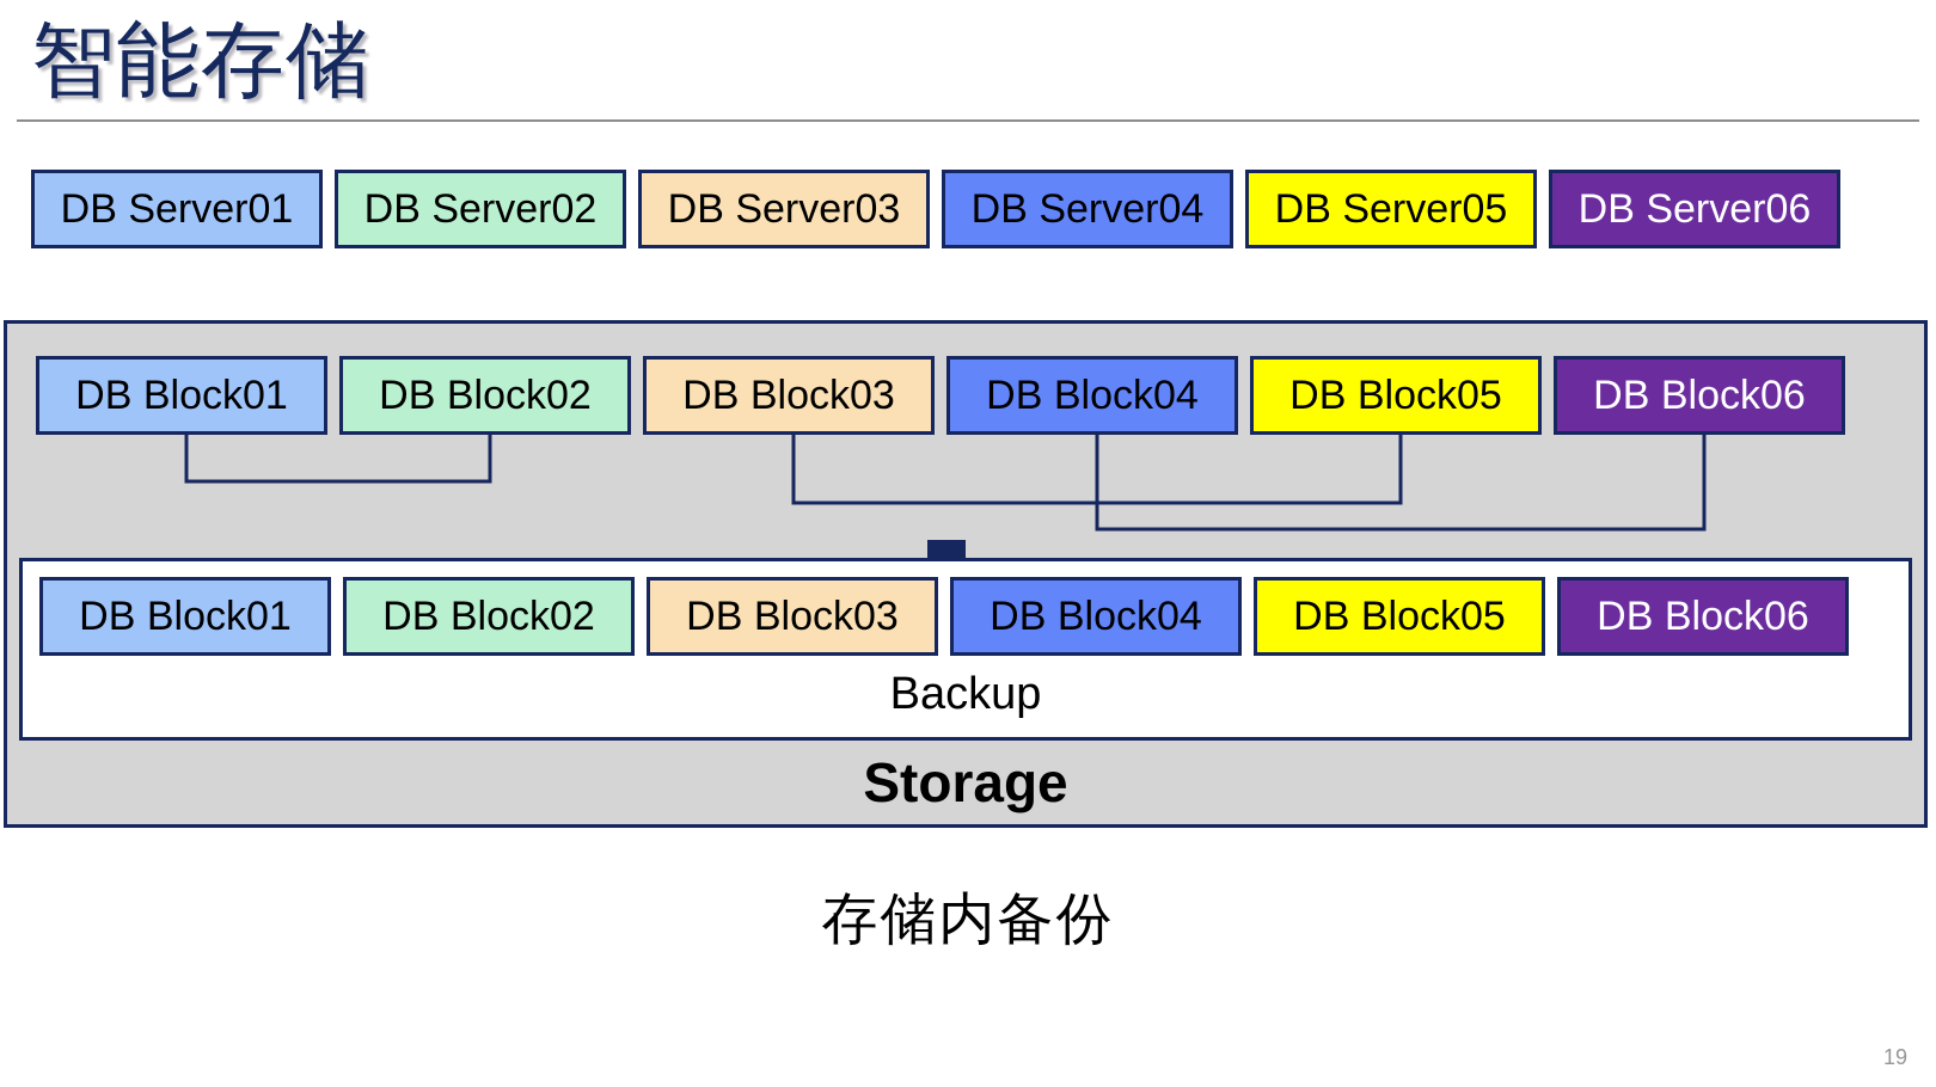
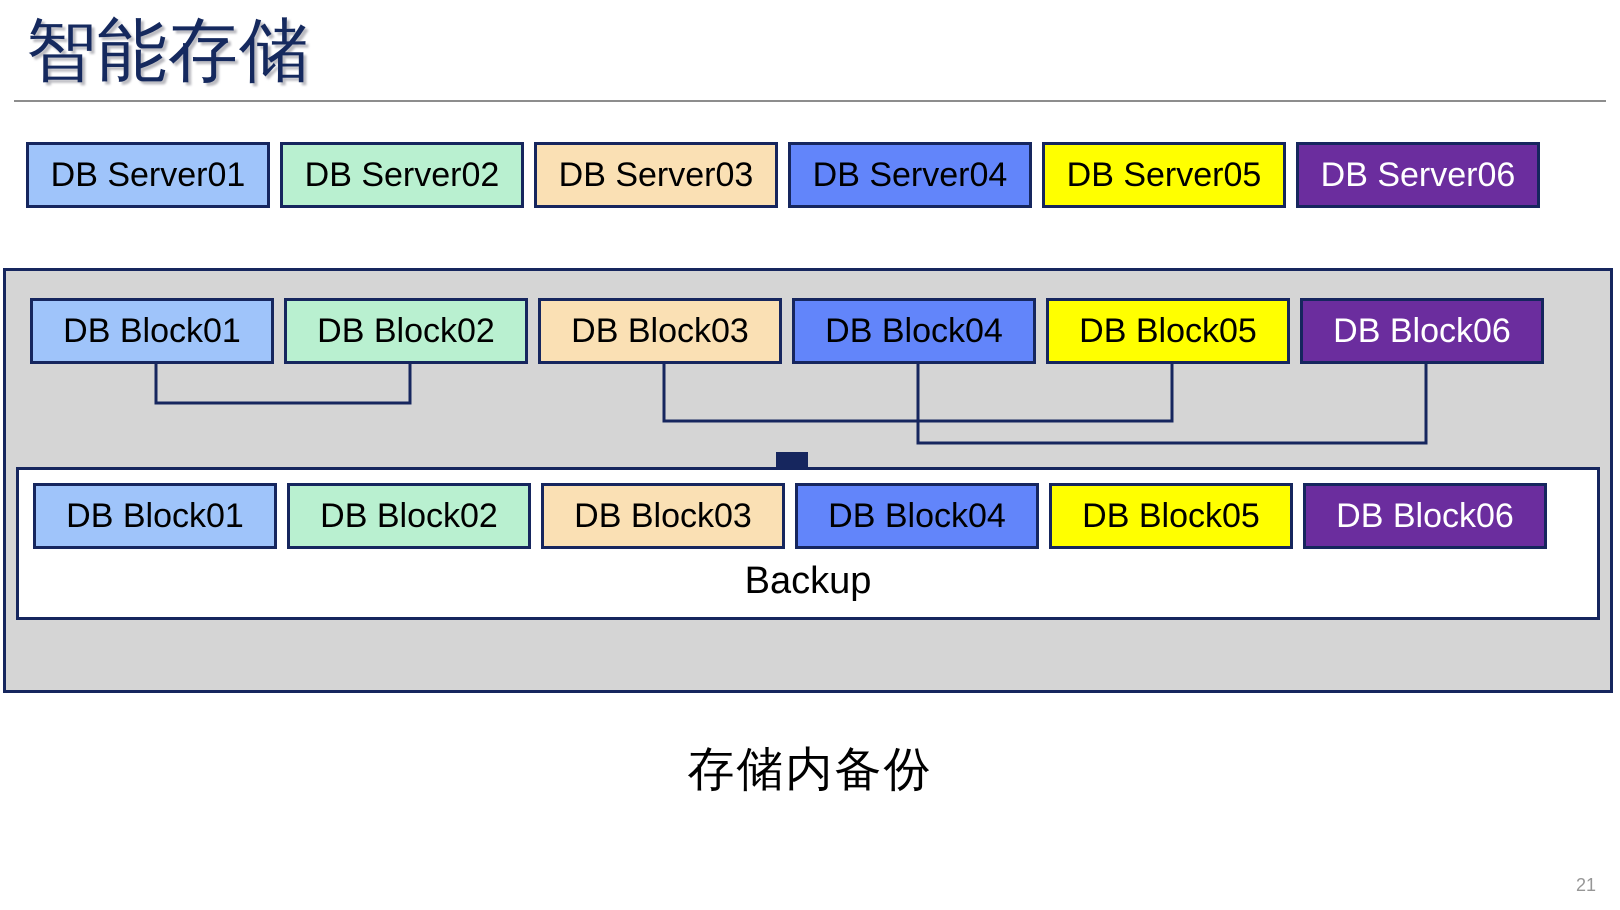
  智能存储
  DB Server01
  DB Server02
  DB Server03
  DB Server04
  DB Server05
  DB Server06
  DB Block01
  DB Block02
  DB Block03
  DB Block04
  DB Block05
  DB Block06
  DB Block01
  DB Block02
  DB Block03
  DB Block04
  DB Block05
  DB Block06
  Backup
- Storage
  存储内备份
- 19
+ 21
